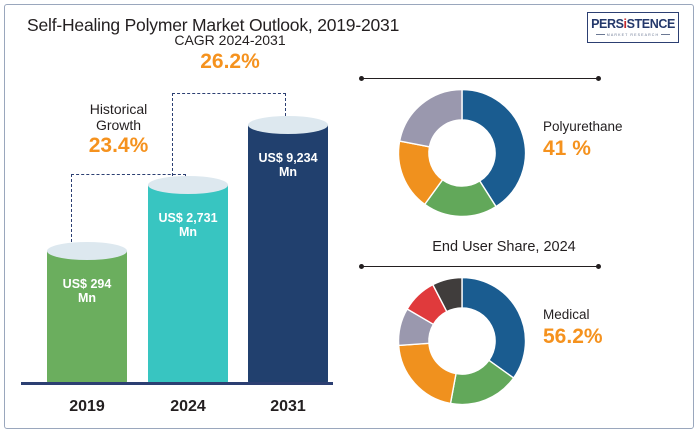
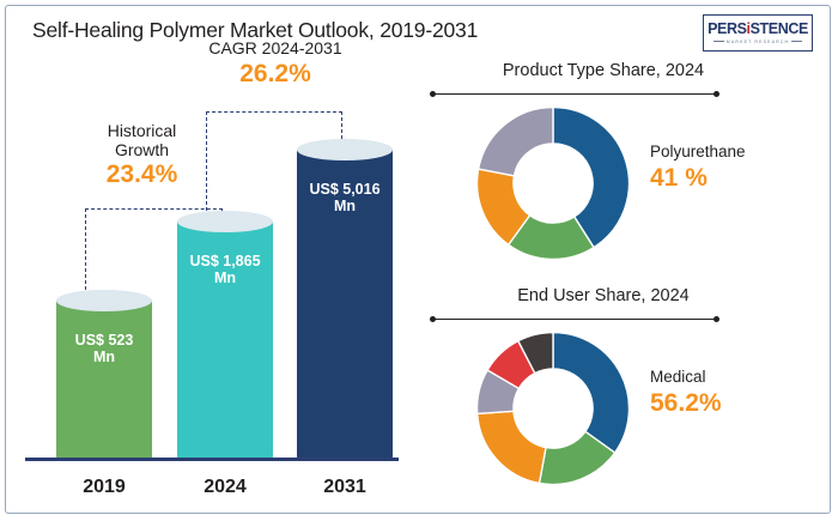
  Self-Healing Polymer Market Outlook, 2019-2031
  PERSiSTENCE
  Historical
  Growth
  23.4%
  CAGR 2024-2031
  26.2%
- US$ 294
+ US$ 523
  Mn
- US$ 2,731
+ US$ 1,865
  Mn
- US$ 9,234
+ US$ 5,016
  Mn
  2019
  2024
  2031
+ Product Type Share, 2024
  Polyurethane
  41 %
  End User Share, 2024
  Medical
  56.2%
